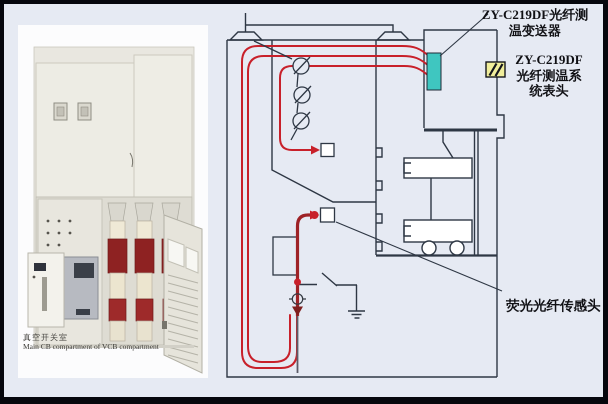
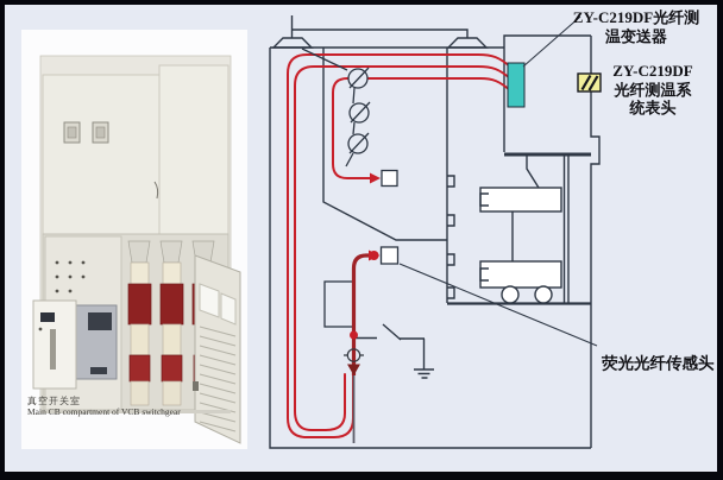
  真空开关室
- Main CB compartment of VCB compartment
+ Main CB compartment of VCB switchgear
  ZY-C219DF光纤测
  温变送器
  ZY-C219DF
  光纤测温系
  统表头
  荧光光纤传感头
